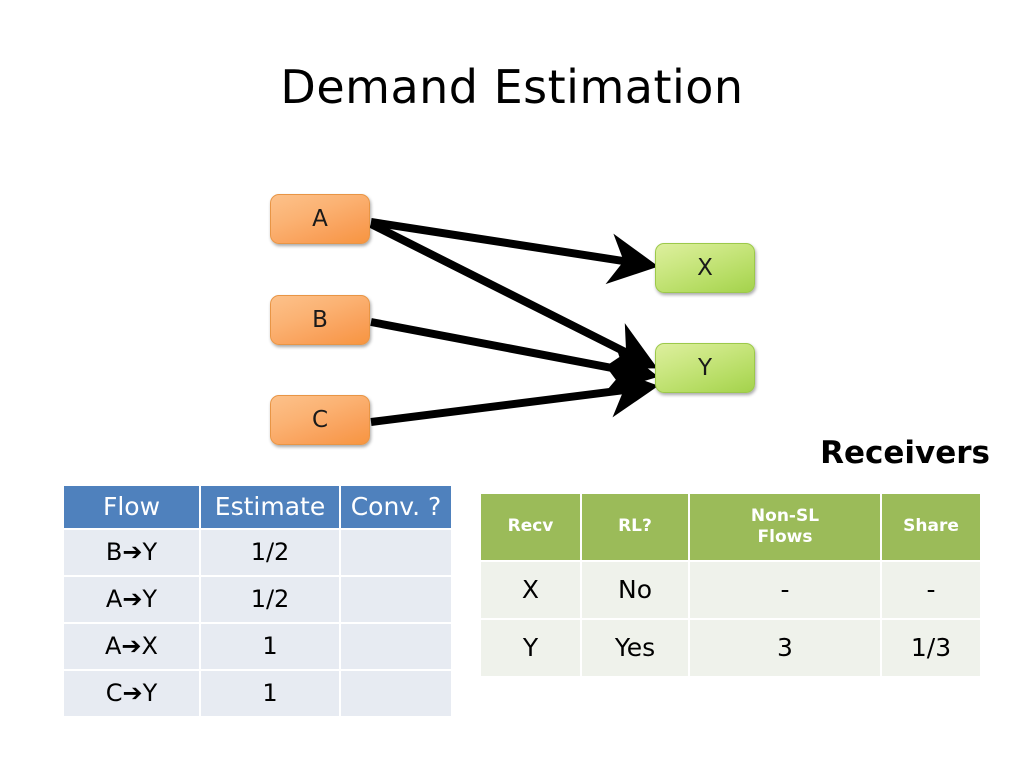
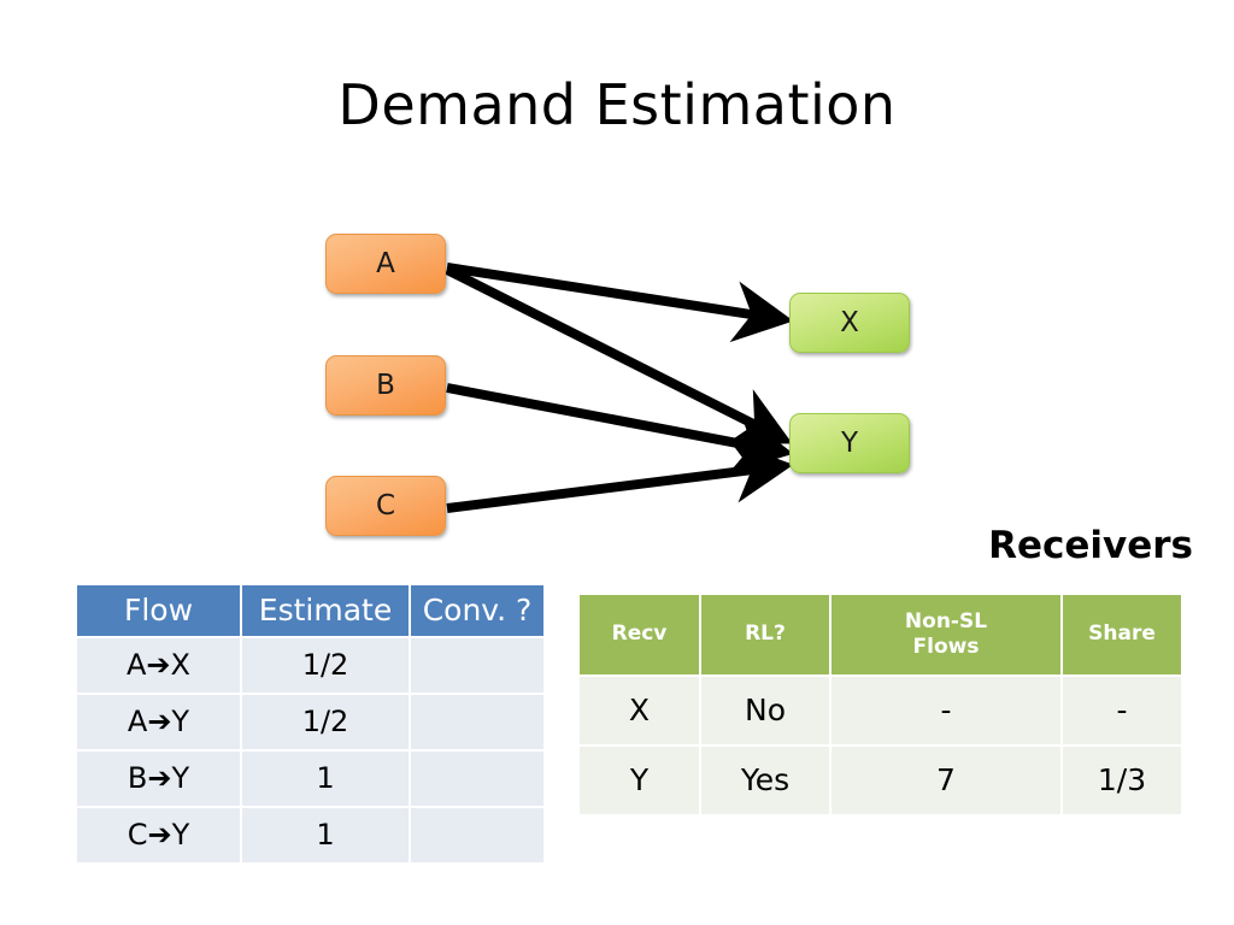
  Demand Estimation
  A
  B
  C
  X
  Y
  Receivers
  Flow	Estimate	Conv. ?
- B➔Y	1/2
+ A➔X	1/2
  A➔Y	1/2
- A➔X	1
+ B➔Y	1
  C➔Y	1
  Recv	RL?	Non-SL Flows	Share
  X	No	-	-
- Y	Yes	3	1/3
+ Y	Yes	7	1/3
